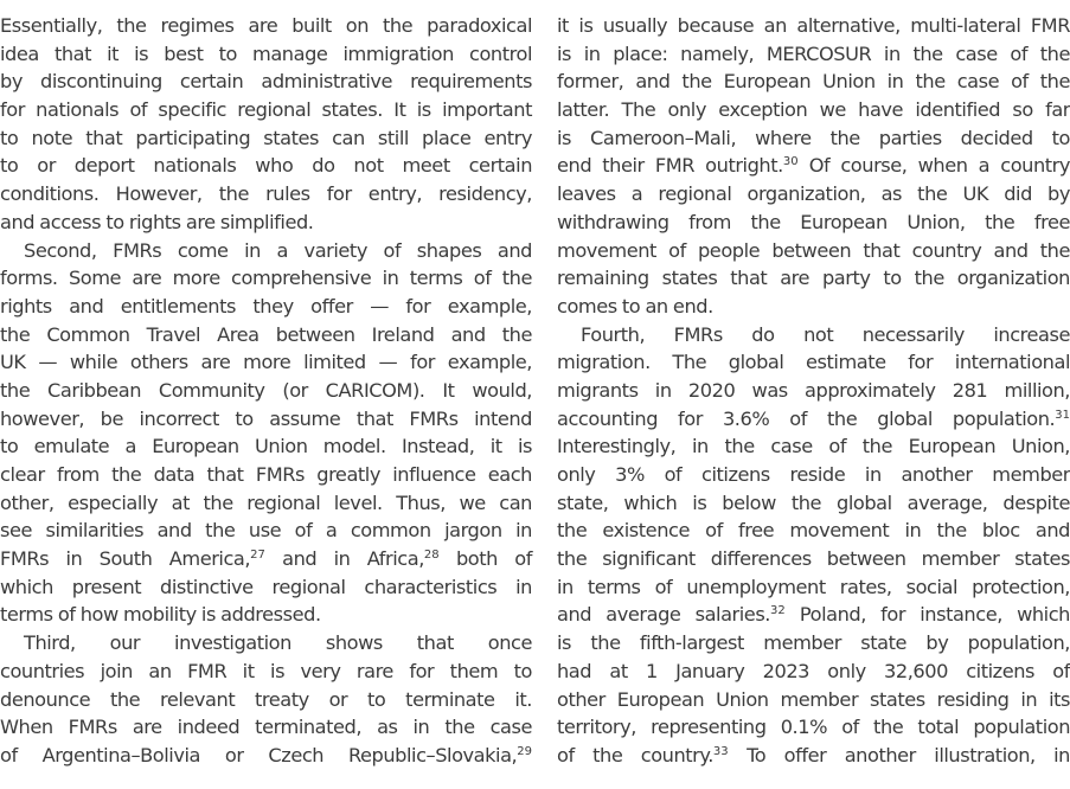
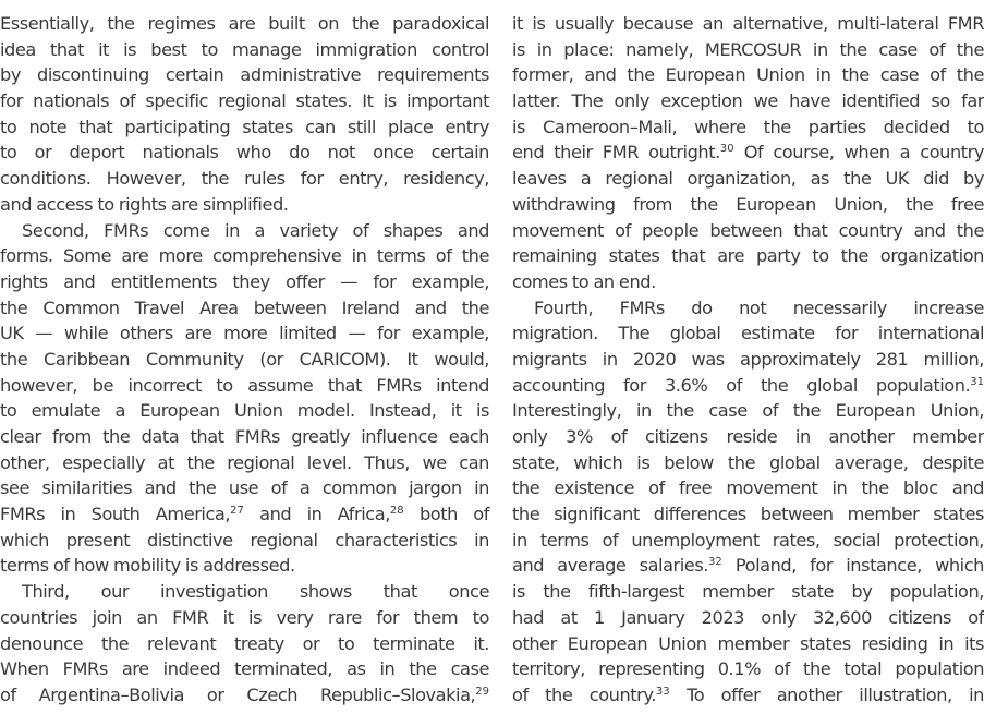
  Essentially, the regimes are built on the paradoxical
  idea that it is best to manage immigration control
  by discontinuing certain administrative requirements
  for nationals of specific regional states. It is important
  to note that participating states can still place entry
- to or deport nationals who do not meet certain
+ to or deport nationals who do not once certain
  conditions. However, the rules for entry, residency,
  and access to rights are simplified.
  Second, FMRs come in a variety of shapes and
  forms. Some are more comprehensive in terms of the
  rights and entitlements they offer — for example,
  the Common Travel Area between Ireland and the
  UK — while others are more limited — for example,
  the Caribbean Community (or CARICOM). It would,
  however, be incorrect to assume that FMRs intend
  to emulate a European Union model. Instead, it is
  clear from the data that FMRs greatly influence each
  other, especially at the regional level. Thus, we can
  see similarities and the use of a common jargon in
  FMRs in South America,27 and in Africa,28 both of
  which present distinctive regional characteristics in
  terms of how mobility is addressed.
  Third, our investigation shows that once
  countries join an FMR it is very rare for them to
  denounce the relevant treaty or to terminate it.
  When FMRs are indeed terminated, as in the case
  of Argentina–Bolivia or Czech Republic–Slovakia,29
  it is usually because an alternative, multi-lateral FMR
  is in place: namely, MERCOSUR in the case of the
  former, and the European Union in the case of the
  latter. The only exception we have identified so far
  is Cameroon–Mali, where the parties decided to
  end their FMR outright.30 Of course, when a country
  leaves a regional organization, as the UK did by
  withdrawing from the European Union, the free
  movement of people between that country and the
  remaining states that are party to the organization
  comes to an end.
  Fourth, FMRs do not necessarily increase
  migration. The global estimate for international
  migrants in 2020 was approximately 281 million,
  accounting for 3.6% of the global population.31
  Interestingly, in the case of the European Union,
  only 3% of citizens reside in another member
  state, which is below the global average, despite
  the existence of free movement in the bloc and
  the significant differences between member states
  in terms of unemployment rates, social protection,
  and average salaries.32 Poland, for instance, which
  is the fifth-largest member state by population,
  had at 1 January 2023 only 32,600 citizens of
  other European Union member states residing in its
  territory, representing 0.1% of the total population
  of the country.33 To offer another illustration, in
